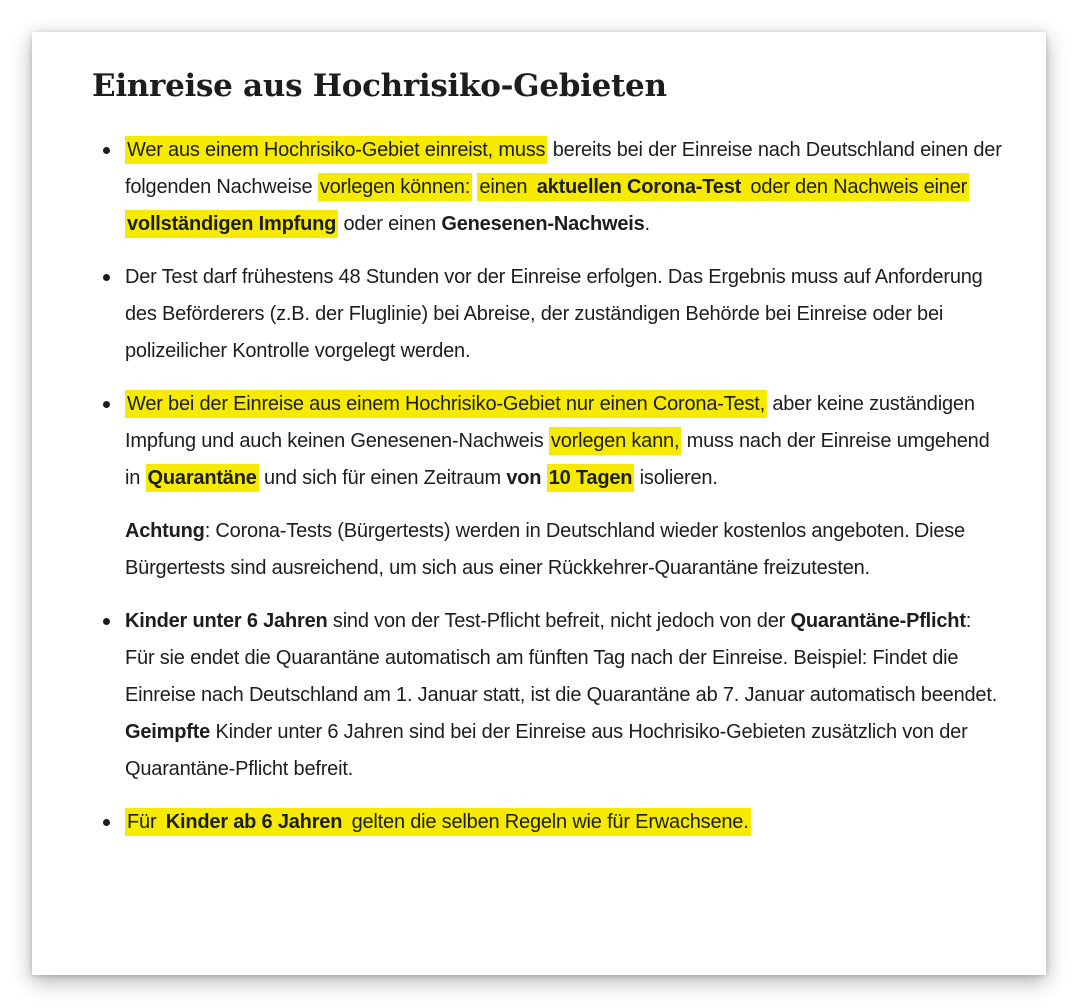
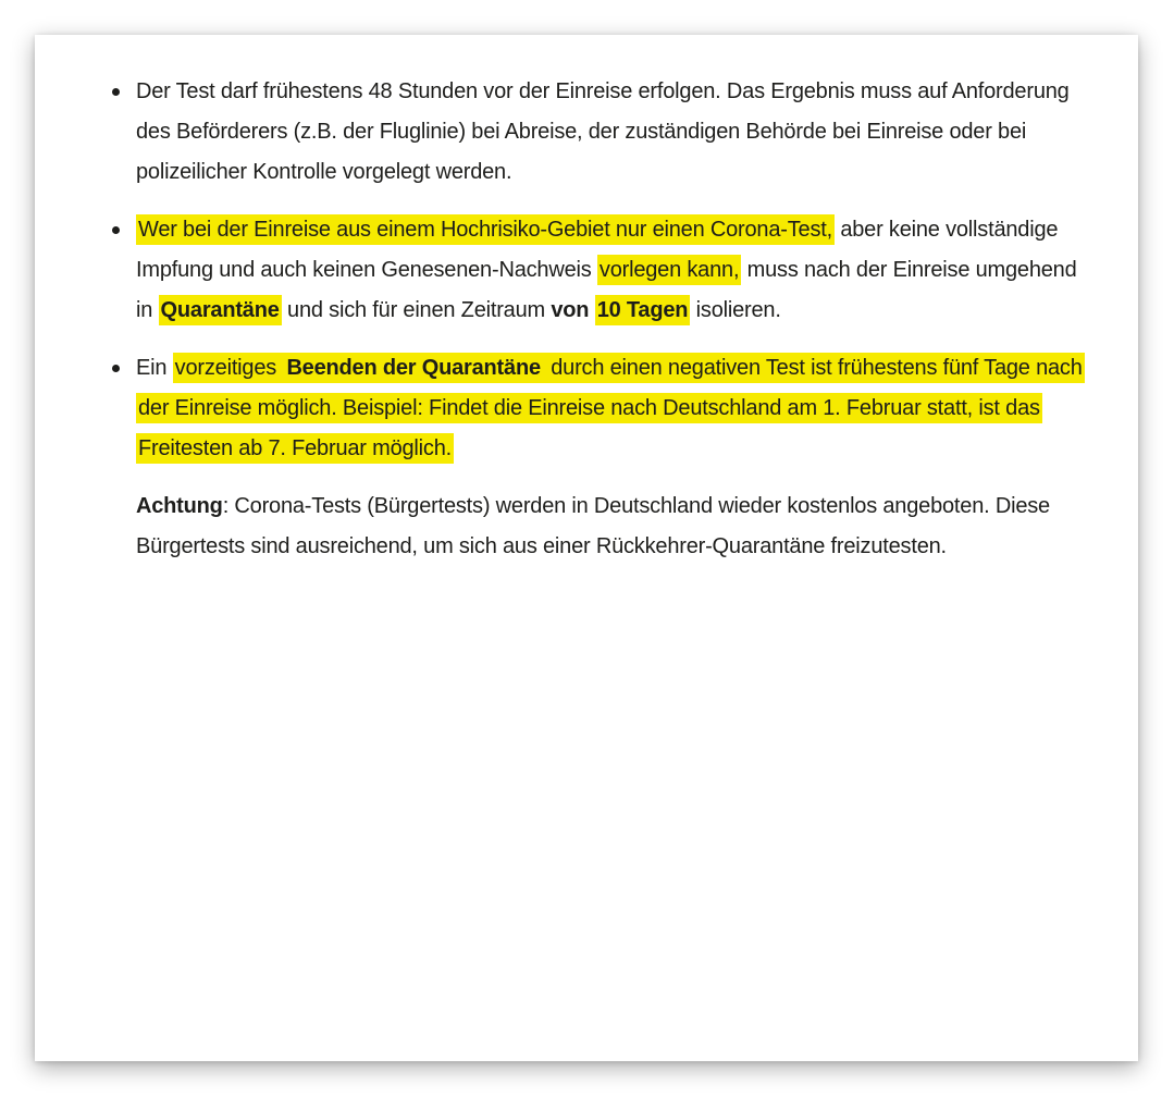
- Einreise aus Hochrisiko-Gebieten
- Wer aus einem Hochrisiko-Gebiet einreist, muss bereits bei der Einreise nach Deutschland einen der folgenden Nachweise vorlegen können: einen aktuellen Corona-Test oder den Nachweis einer vollständigen Impfung oder einen Genesenen-Nachweis.
  Der Test darf frühestens 48 Stunden vor der Einreise erfolgen. Das Ergebnis muss auf Anforderung des Beförderers (z.B. der Fluglinie) bei Abreise, der zuständigen Behörde bei Einreise oder bei polizeilicher Kontrolle vorgelegt werden.
- Wer bei der Einreise aus einem Hochrisiko-Gebiet nur einen Corona-Test, aber keine zuständigen Impfung und auch keinen Genesenen-Nachweis vorlegen kann, muss nach der Einreise umgehend in Quarantäne und sich für einen Zeitraum von 10 Tagen isolieren.
+ Wer bei der Einreise aus einem Hochrisiko-Gebiet nur einen Corona-Test, aber keine vollständige Impfung und auch keinen Genesenen-Nachweis vorlegen kann, muss nach der Einreise umgehend in Quarantäne und sich für einen Zeitraum von 10 Tagen isolieren.
+ Ein vorzeitiges Beenden der Quarantäne durch einen negativen Test ist frühestens fünf Tage nach der Einreise möglich. Beispiel: Findet die Einreise nach Deutschland am 1. Februar statt, ist das Freitesten ab 7. Februar möglich.
  Achtung: Corona-Tests (Bürgertests) werden in Deutschland wieder kostenlos angeboten. Diese Bürgertests sind ausreichend, um sich aus einer Rückkehrer-Quarantäne freizutesten.
- Kinder unter 6 Jahren sind von der Test-Pflicht befreit, nicht jedoch von der Quarantäne-Pflicht: Für sie endet die Quarantäne automatisch am fünften Tag nach der Einreise. Beispiel: Findet die Einreise nach Deutschland am 1. Januar statt, ist die Quarantäne ab 7. Januar automatisch beendet. Geimpfte Kinder unter 6 Jahren sind bei der Einreise aus Hochrisiko-Gebieten zusätzlich von der Quarantäne-Pflicht befreit.
- Für Kinder ab 6 Jahren gelten die selben Regeln wie für Erwachsene.
